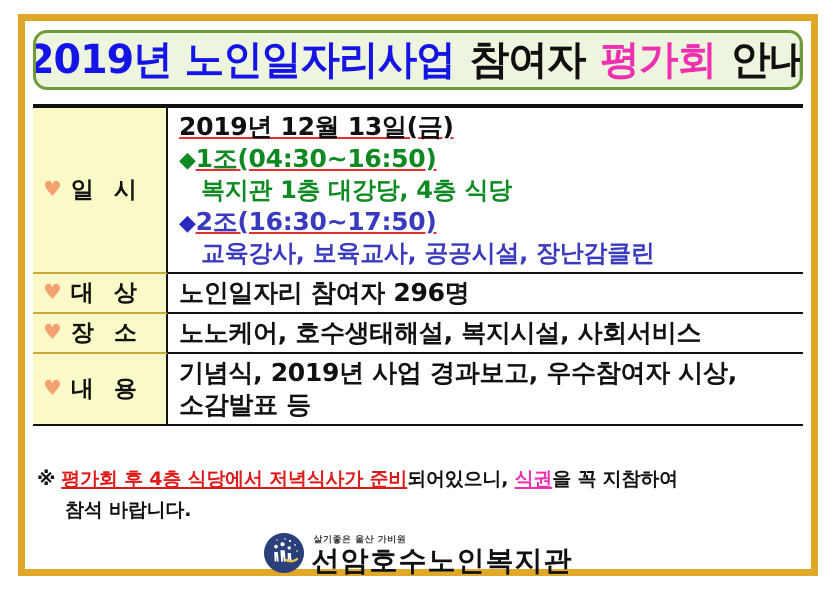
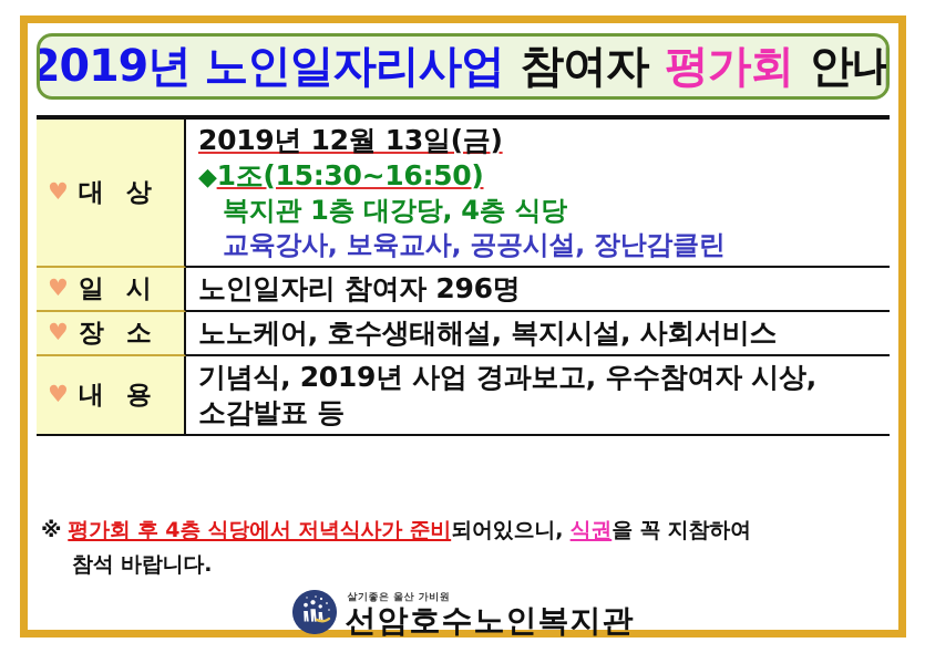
  2019년 노인일자리사업 참여자 평가회 안내
  ♥
- 일 시
+ 대 상
  2019년 12월 13일(금)
- ◆1조(04:30~16:50)
+ ◆1조(15:30~16:50)
  복지관 1층 대강당, 4층 식당
- ◆2조(16:30~17:50)
  교육강사, 보육교사, 공공시설, 장난감클린
  ♥
- 대 상
+ 일 시
  노인일자리 참여자 296명
  ♥
  장 소
  노노케어, 호수생태해설, 복지시설, 사회서비스
  ♥
  내 용
  기념식, 2019년 사업 경과보고, 우수참여자 시상,
  소감발표 등
  ※ 평가회 후 4층 식당에서 저녁식사가 준비되어있으니, 식권을 꼭 지참하여
  참석 바랍니다.
  살기좋은 울산 가비원
  선암호수노인복지관
